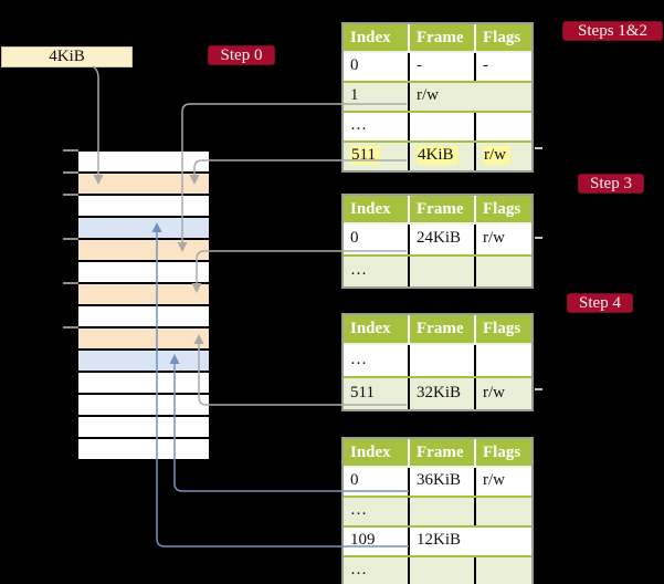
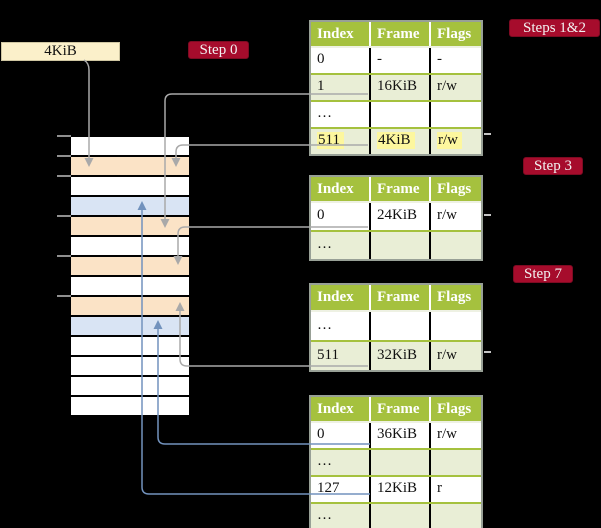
  4KiB
  Step 0
  Steps 1&2
  Step 3
- Step 4
+ Step 7
  Index
  Frame
  Flags
  0
  -
  -
  1
+ 16KiB
  r/w
  …
  511
  4KiB
  r/w
  Index
  Frame
  Flags
  0
  24KiB
  r/w
  …
  Index
  Frame
  Flags
  …
  511
  32KiB
  r/w
  Index
  Frame
  Flags
  0
  36KiB
  r/w
  …
- 109
+ 127
  12KiB
+ r
  …
